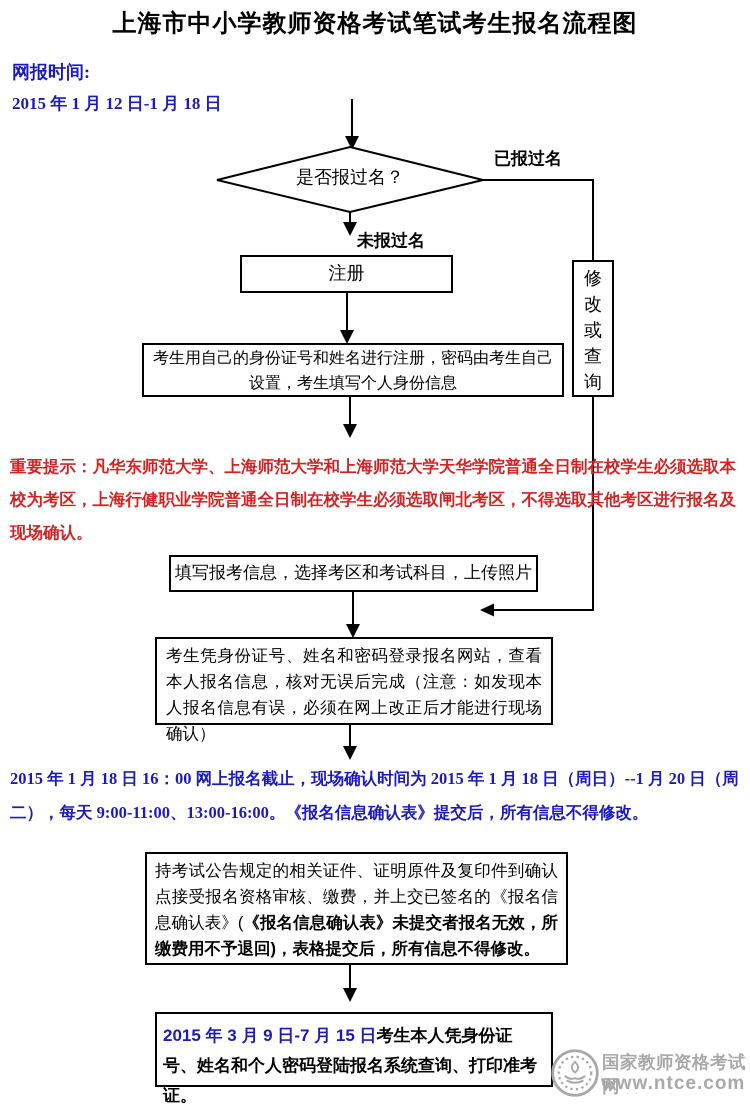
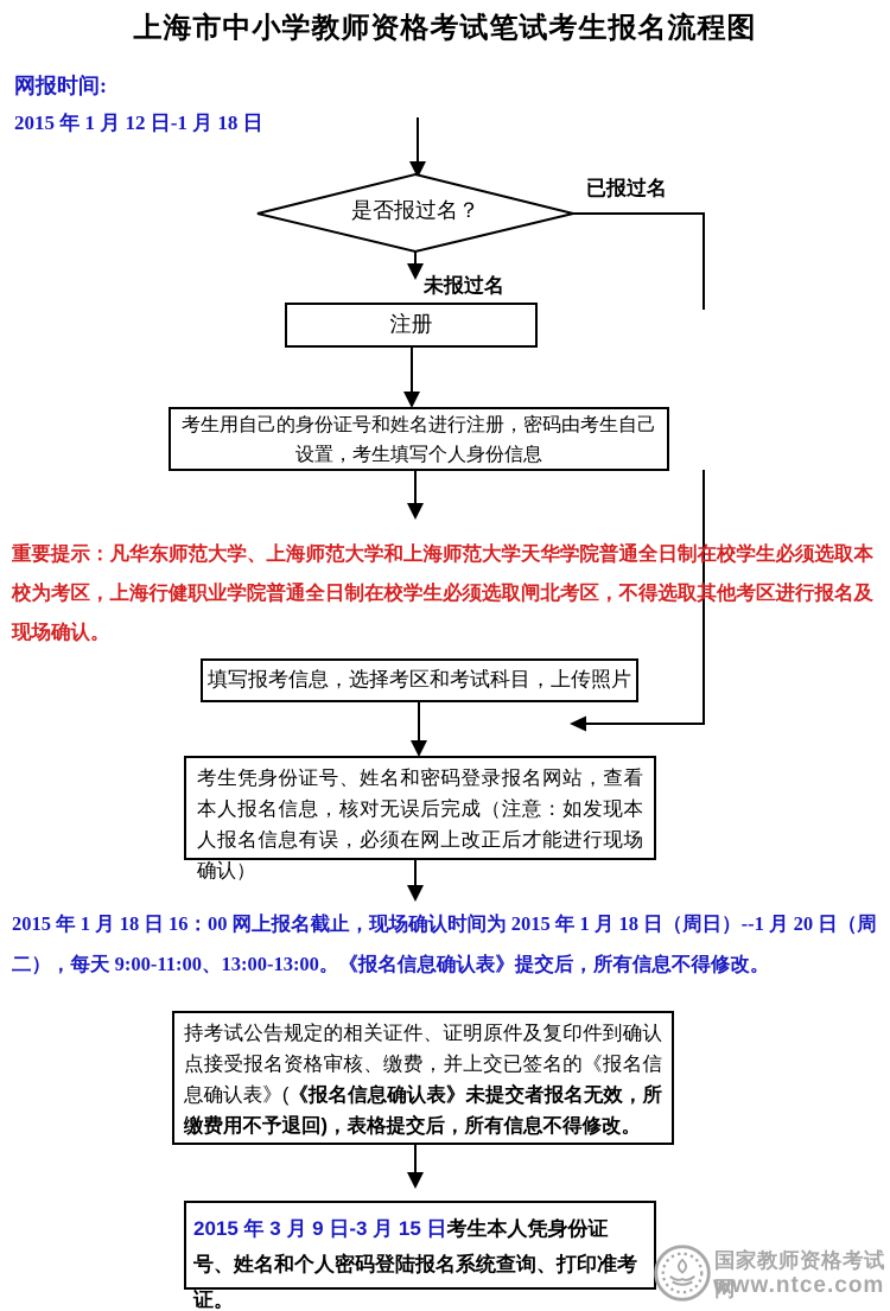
  上海市中小学教师资格考试笔试考生报名流程图
  网报时间:
  2015 年 1 月 12 日-1 月 18 日
  是否报过名？
  已报过名
  未报过名
  注册
- 修改或查询
  考生用自己的身份证号和姓名进行注册，密码由考生自己设置，考生填写个人身份信息
  重要提示：凡华东师范大学、上海师范大学和上海师范大学天华学院普通全日制在校学生必须选取本校为考区，上海行健职业学院普通全日制在校学生必须选取闸北考区，不得选取其他考区进行报名及现场确认。
  填写报考信息，选择考区和考试科目，上传照片
  考生凭身份证号、姓名和密码登录报名网站，查看本人报名信息，核对无误后完成（注意：如发现本人报名信息有误，必须在网上改正后才能进行现场确认）
- 2015 年 1 月 18 日 16：00 网上报名截止，现场确认时间为 2015 年 1 月 18 日（周日）--1 月 20 日（周二），每天 9:00-11:00、13:00-16:00。《报名信息确认表》提交后，所有信息不得修改。
+ 2015 年 1 月 18 日 16：00 网上报名截止，现场确认时间为 2015 年 1 月 18 日（周日）--1 月 20 日（周二），每天 9:00-11:00、13:00-13:00。《报名信息确认表》提交后，所有信息不得修改。
  持考试公告规定的相关证件、证明原件及复印件到确认点接受报名资格审核、缴费，并上交已签名的《报名信息确认表》(《报名信息确认表》未提交者报名无效，所缴费用不予退回)，表格提交后，所有信息不得修改。
- 2015 年 3 月 9 日-7 月 15 日考生本人凭身份证号、姓名和个人密码登陆报名系统查询、打印准考证。
+ 2015 年 3 月 9 日-3 月 15 日考生本人凭身份证号、姓名和个人密码登陆报名系统查询、打印准考证。
  国家教师资格考试网
  www.ntce.com
